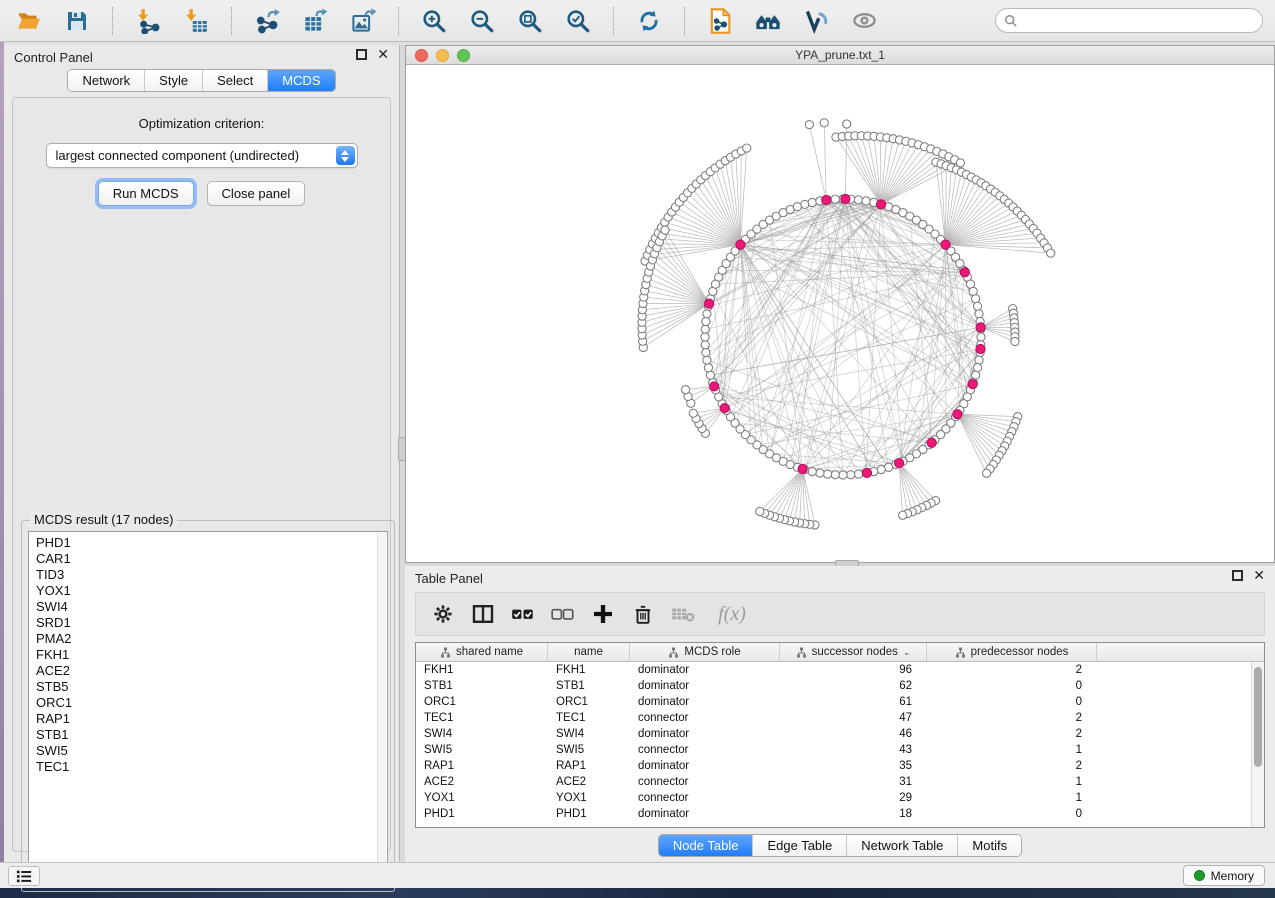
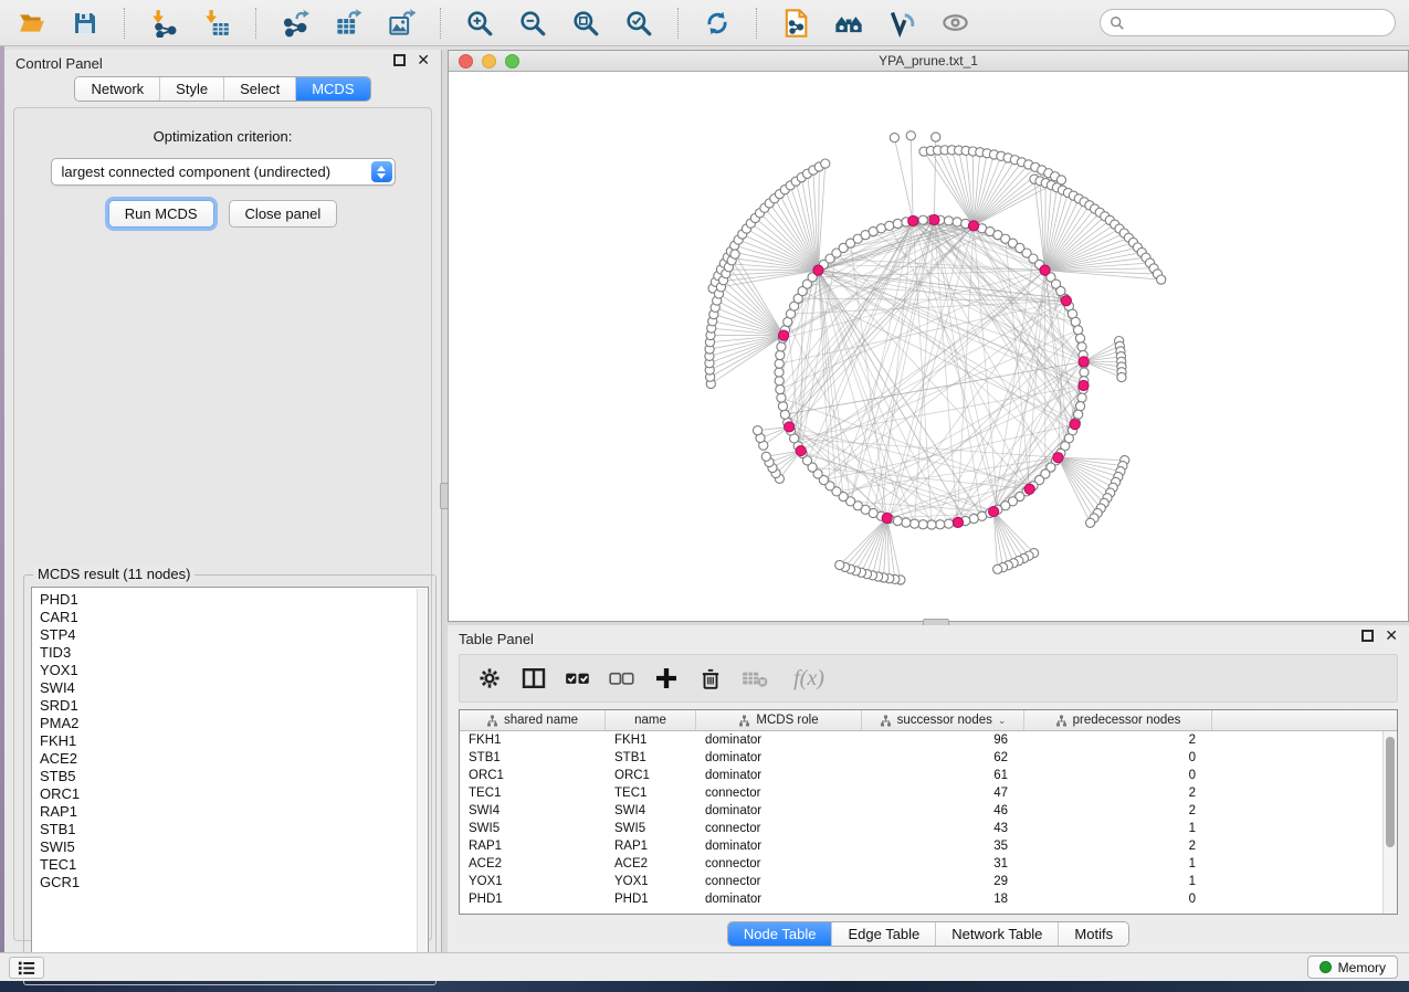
  Control Panel
  ✕
  Network
  Style
  Select
  MCDS
  Optimization criterion:
  largest connected component (undirected)
  Run MCDS
  Close panel
- MCDS result (17 nodes)
+ MCDS result (11 nodes)
  PHD1
  CAR1
+ STP4
  TID3
  YOX1
  SWI4
  SRD1
  PMA2
  FKH1
  ACE2
  STB5
  ORC1
  RAP1
  STB1
  SWI5
  TEC1
+ GCR1
  YPA_prune.txt_1
  Table Panel
  ✕
  f(x)
  shared name
  name
  MCDS role
  successor nodes
  ⌄
  predecessor nodes
  FKH1
  FKH1
  dominator
  96
  2
  STB1
  STB1
  dominator
  62
  0
  ORC1
  ORC1
  dominator
  61
  0
  TEC1
  TEC1
  connector
  47
  2
  SWI4
  SWI4
  dominator
  46
  2
  SWI5
  SWI5
  connector
  43
  1
  RAP1
  RAP1
  dominator
  35
  2
  ACE2
  ACE2
  connector
  31
  1
  YOX1
  YOX1
  connector
  29
  1
  PHD1
  PHD1
  dominator
  18
  0
  Node Table
  Edge Table
  Network Table
  Motifs
  Memory
